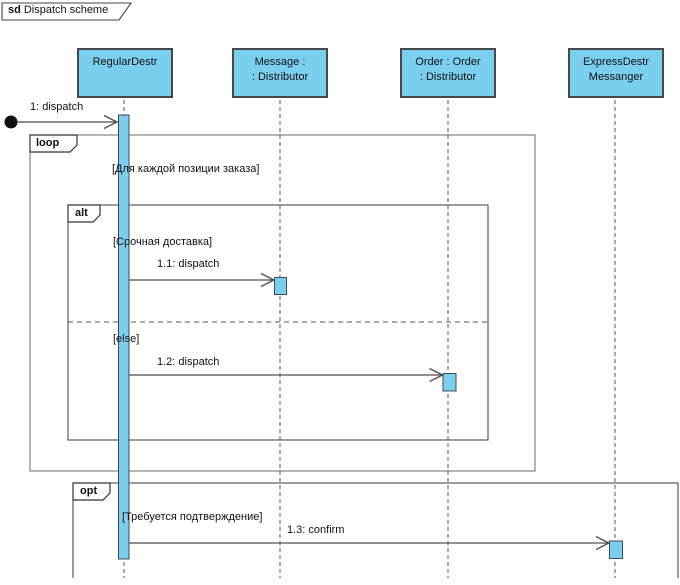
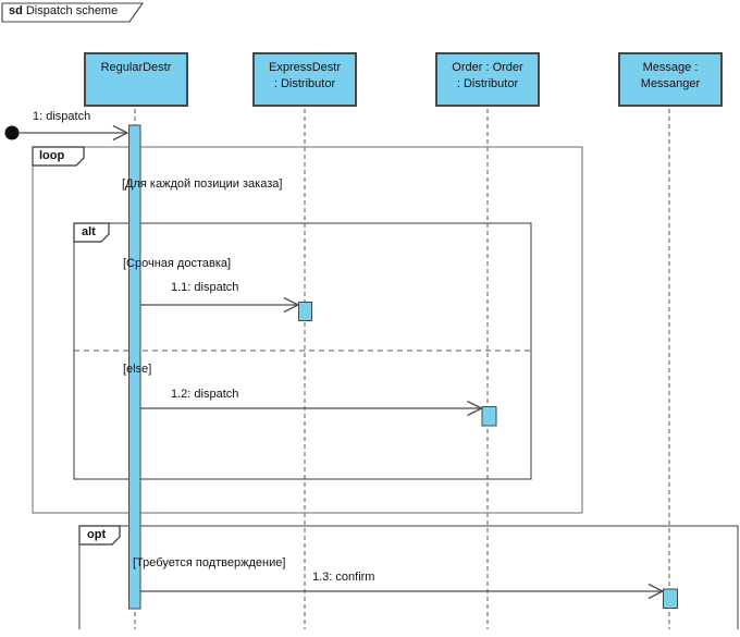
  sd Dispatch scheme
  RegularDestr
- Message :
+ ExpressDestr
  : Distributor
  Order : Order
  : Distributor
- ExpressDestr
+ Message :
  Messanger
  loop
  alt
  opt
  [Для каждой позиции заказа]
  [Срочная доставка]
  [else]
  [Требуется подтверждение]
  1: dispatch
  1.1: dispatch
  1.2: dispatch
  1.3: confirm
